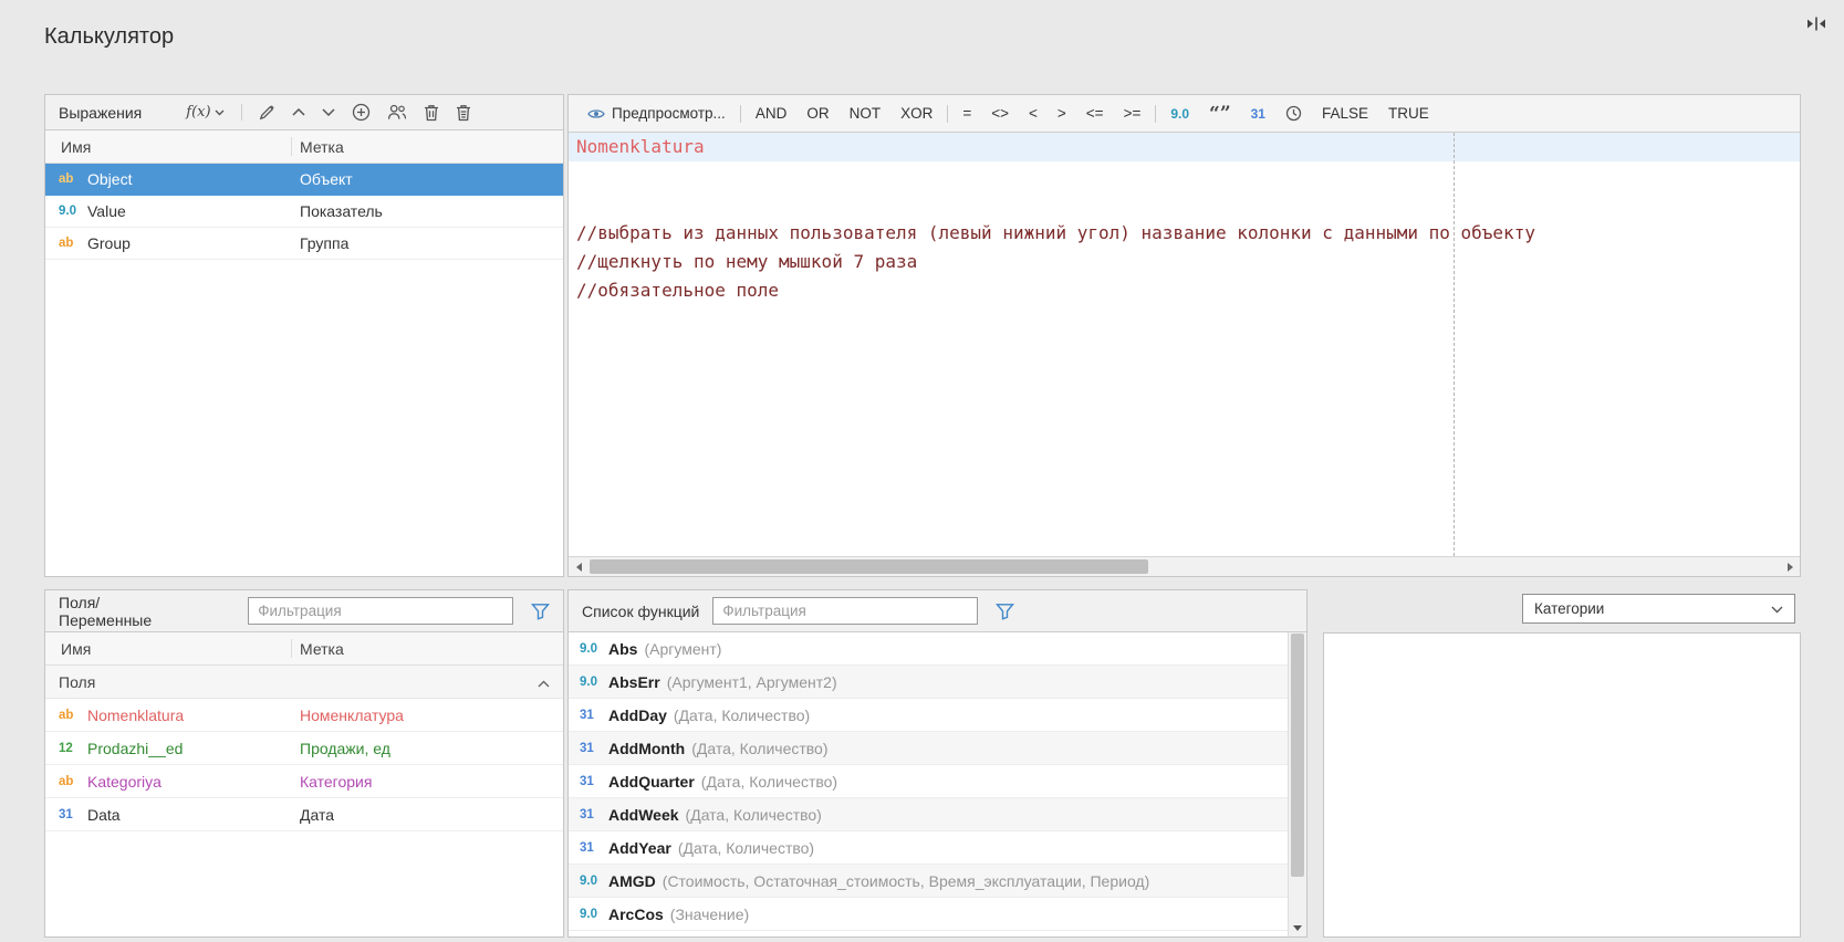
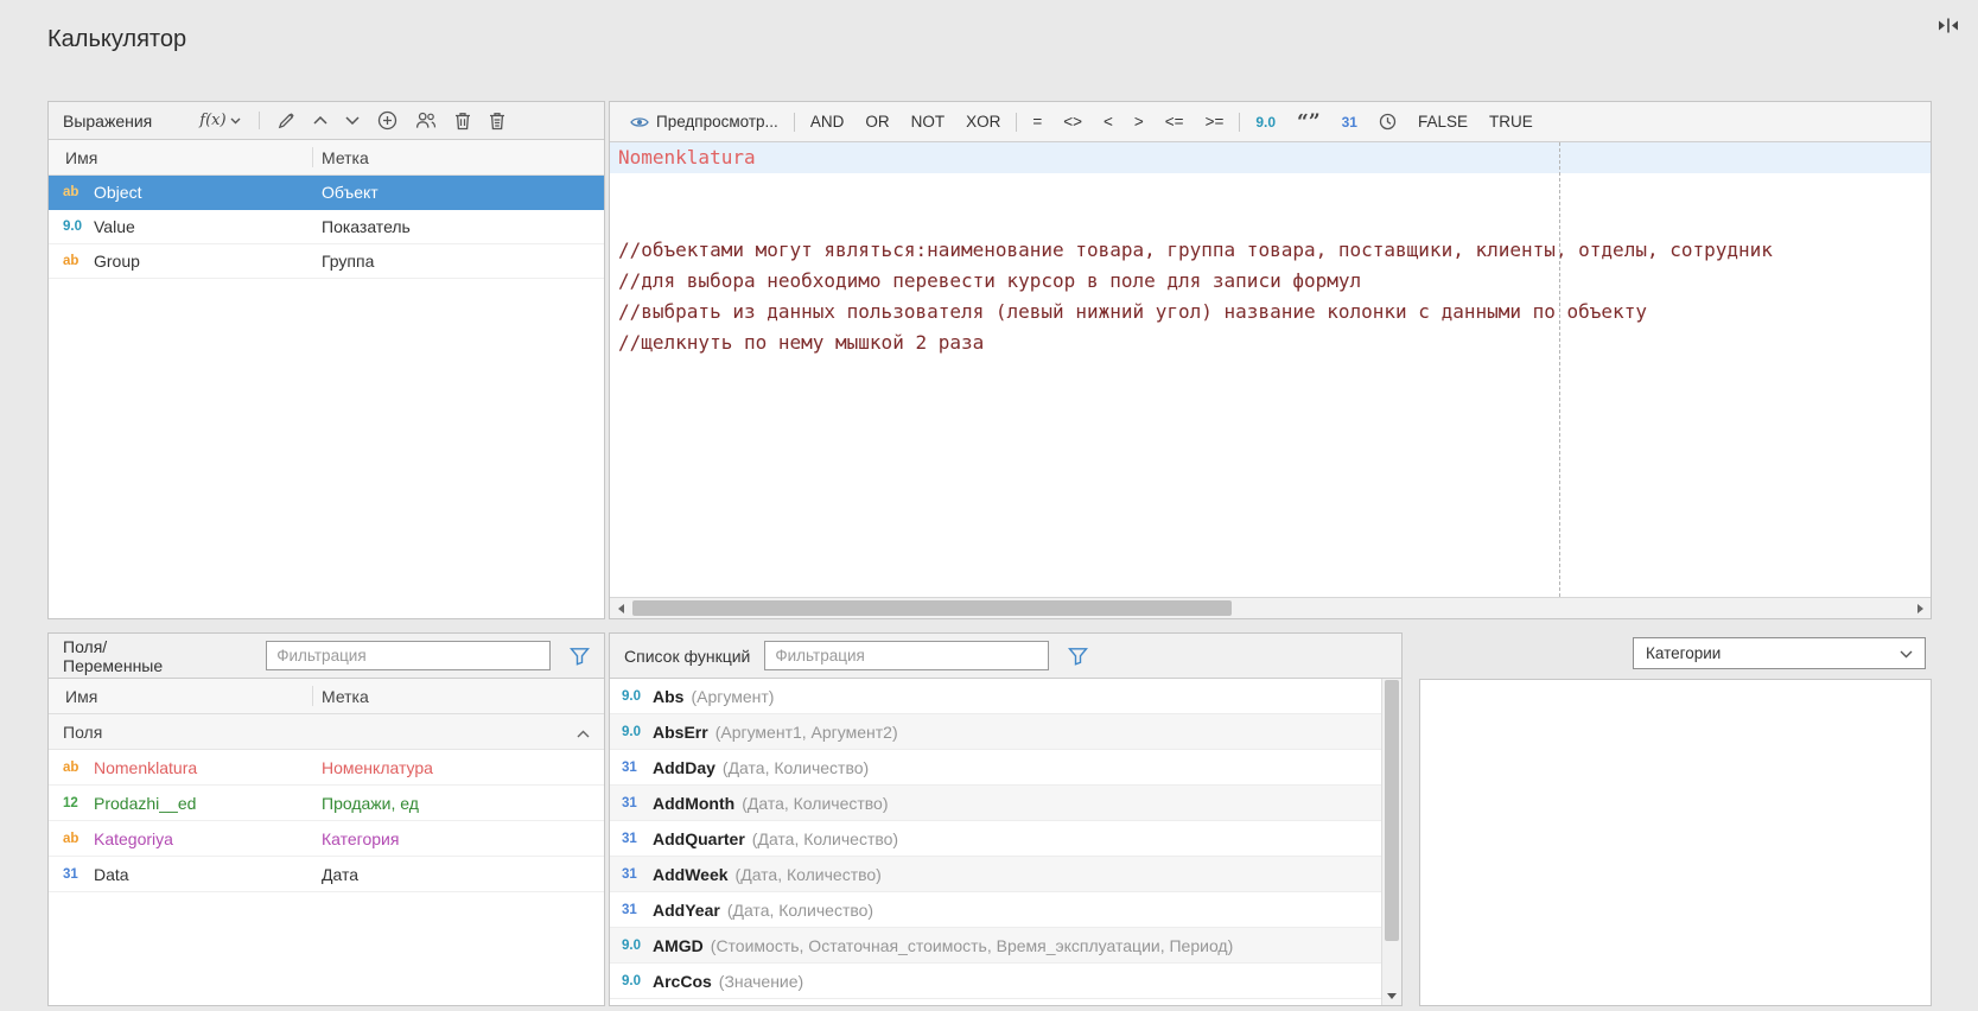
  Калькулятор
  Выражения
  f(x)
  Имя
  Метка
  ab
  Object
  Объект
  9.0
  Value
  Показатель
  ab
  Group
  Группа
  Предпросмотр...
  AND
  OR
  NOT
  XOR
  =
  <>
  <
  >
  <=
  >=
  9.0
  “”
  31
  FALSE
  TRUE
  Nomenklatura
+ //объектами могут являться:наименование товара, группа товара, поставщики, клиенты, отделы, сотрудник
+ //для выбора необходимо перевести курсор в поле для записи формул
  //выбрать из данных пользователя (левый нижний угол) название колонки с данными по объекту
- //щелкнуть по нему мышкой 7 раза
+ //щелкнуть по нему мышкой 2 раза
- //обязательное поле
  Поля/Переменные
  Фильтрация
  Имя
  Метка
  Поля
  ab
  Nomenklatura
  Номенклатура
  12
  Prodazhi__ed
  Продажи, ед
  ab
  Kategoriya
  Категория
  31
  Data
  Дата
  Список функций
  Фильтрация
  9.0
  Abs
  (Аргумент)
  9.0
  AbsErr
  (Аргумент1, Аргумент2)
  31
  AddDay
  (Дата, Количество)
  31
  AddMonth
  (Дата, Количество)
  31
  AddQuarter
  (Дата, Количество)
  31
  AddWeek
  (Дата, Количество)
  31
  AddYear
  (Дата, Количество)
  9.0
  AMGD
  (Стоимость, Остаточная_стоимость, Время_эксплуатации, Период)
  9.0
  ArcCos
  (Значение)
  Категории
